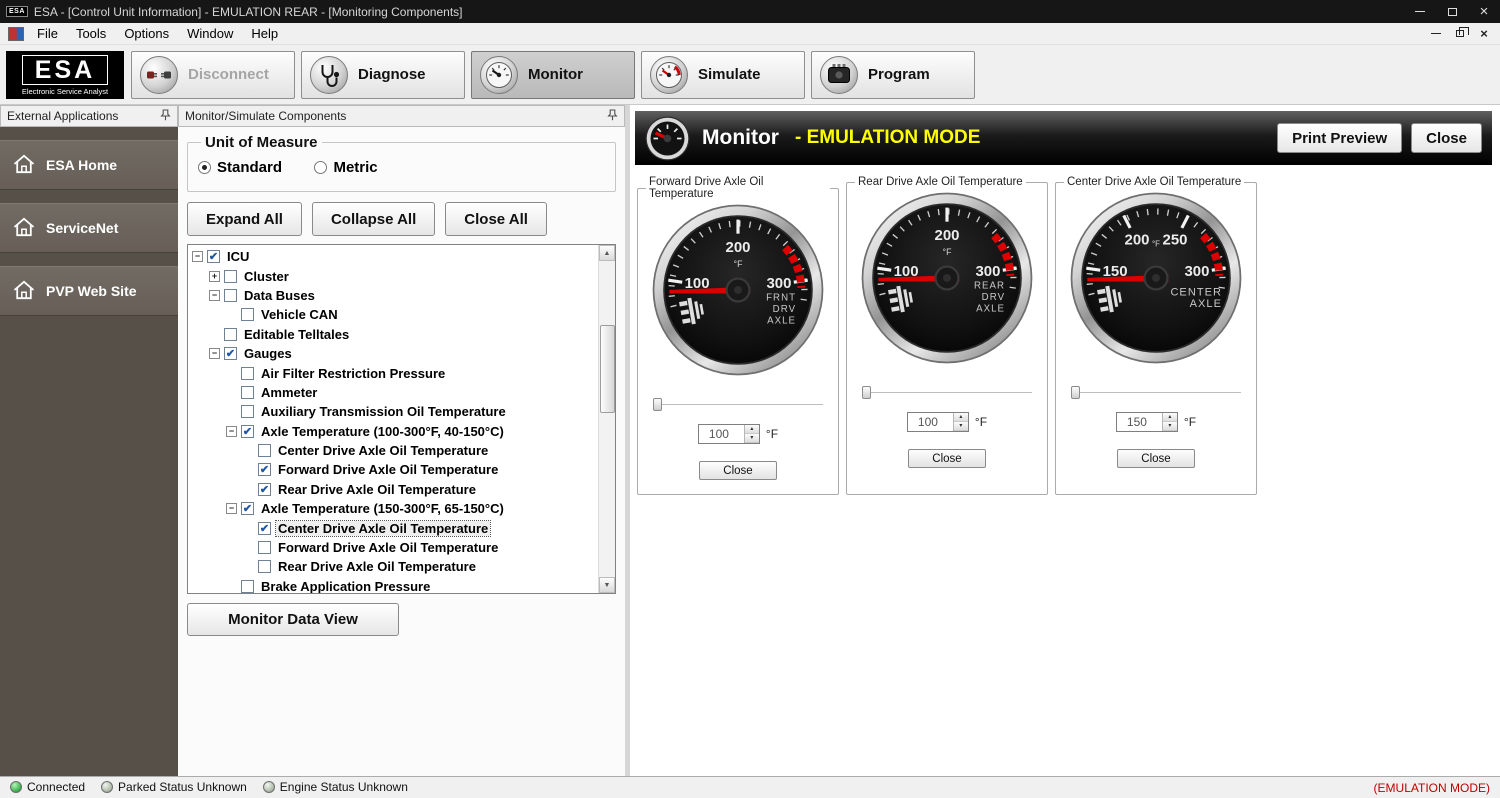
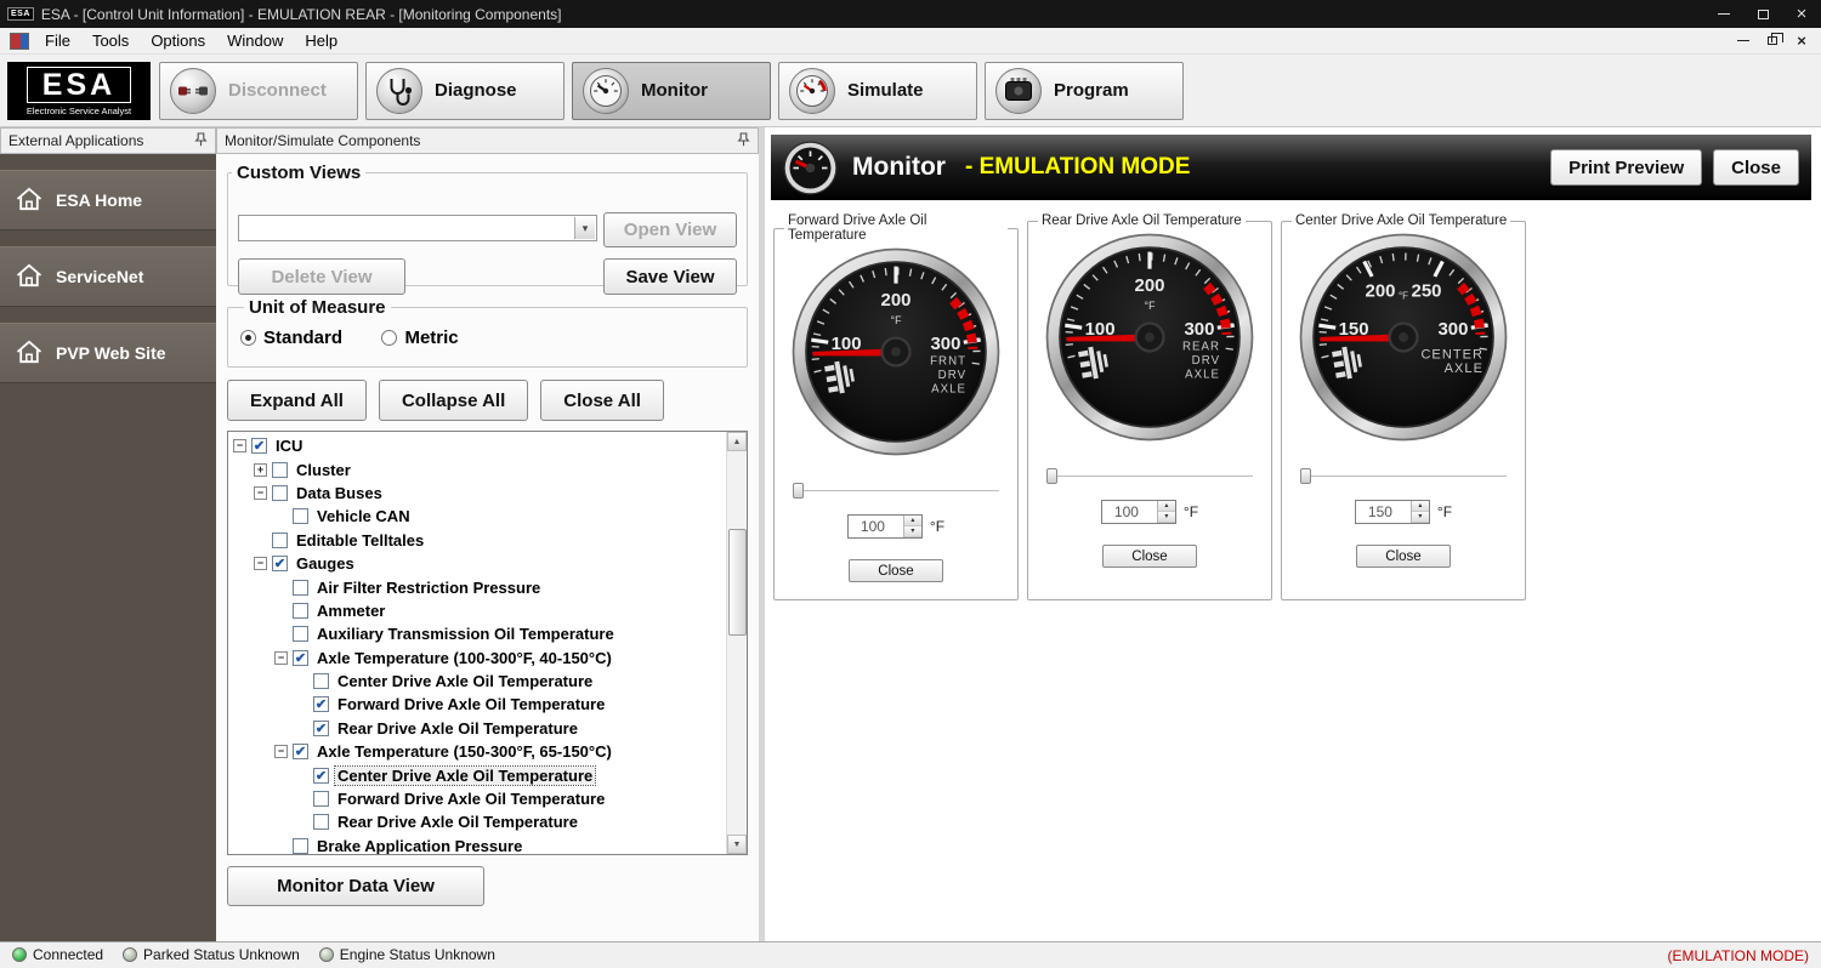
  ESA - [Control Unit Information] - EMULATION REAR - [Monitoring Components]
  ×
  File Tools Options Window Help
  ×
  ESA
  Electronic Service Analyst
  Disconnect
  Diagnose
  Monitor
  Simulate
  Program
  External Applications
  ESA Home
  ServiceNet
  PVP Web Site
  Monitor/Simulate Components
+ Custom Views
+ ▾
+ Open View
+ Delete View
+ Save View
  Unit of Measure
  Standard
  Metric
  Expand All
  Collapse All
  Close All
  −
  ✔
  ICU
  +
  Cluster
  −
  Data Buses
  Vehicle CAN
  Editable Telltales
  −
  ✔
  Gauges
  Air Filter Restriction Pressure
  Ammeter
  Auxiliary Transmission Oil Temperature
  −
  ✔
  Axle Temperature (100-300°F, 40-150°C)
  Center Drive Axle Oil Temperature
  ✔
  Forward Drive Axle Oil Temperature
  ✔
  Rear Drive Axle Oil Temperature
  −
  ✔
  Axle Temperature (150-300°F, 65-150°C)
  ✔
  Center Drive Axle Oil Temperature
  Forward Drive Axle Oil Temperature
  Rear Drive Axle Oil Temperature
  Brake Application Pressure
  Monitor Data View
  Monitor
  - EMULATION MODE
  Print Preview
  Close
  Forward Drive Axle Oil Temperature
  100
  200
  300
  °F
  FRNT
  DRV
  AXLE
  100
  °F
  Close
  Rear Drive Axle Oil Temperature
  100
  200
  300
  °F
  REAR
  DRV
  AXLE
  100
  °F
  Close
  Center Drive Axle Oil Temperature
  150
  200
  250
  300
  °F
  CENTER
  AXLE
  150
  °F
  Close
  Connected
  Parked Status Unknown
  Engine Status Unknown
  (EMULATION MODE)
